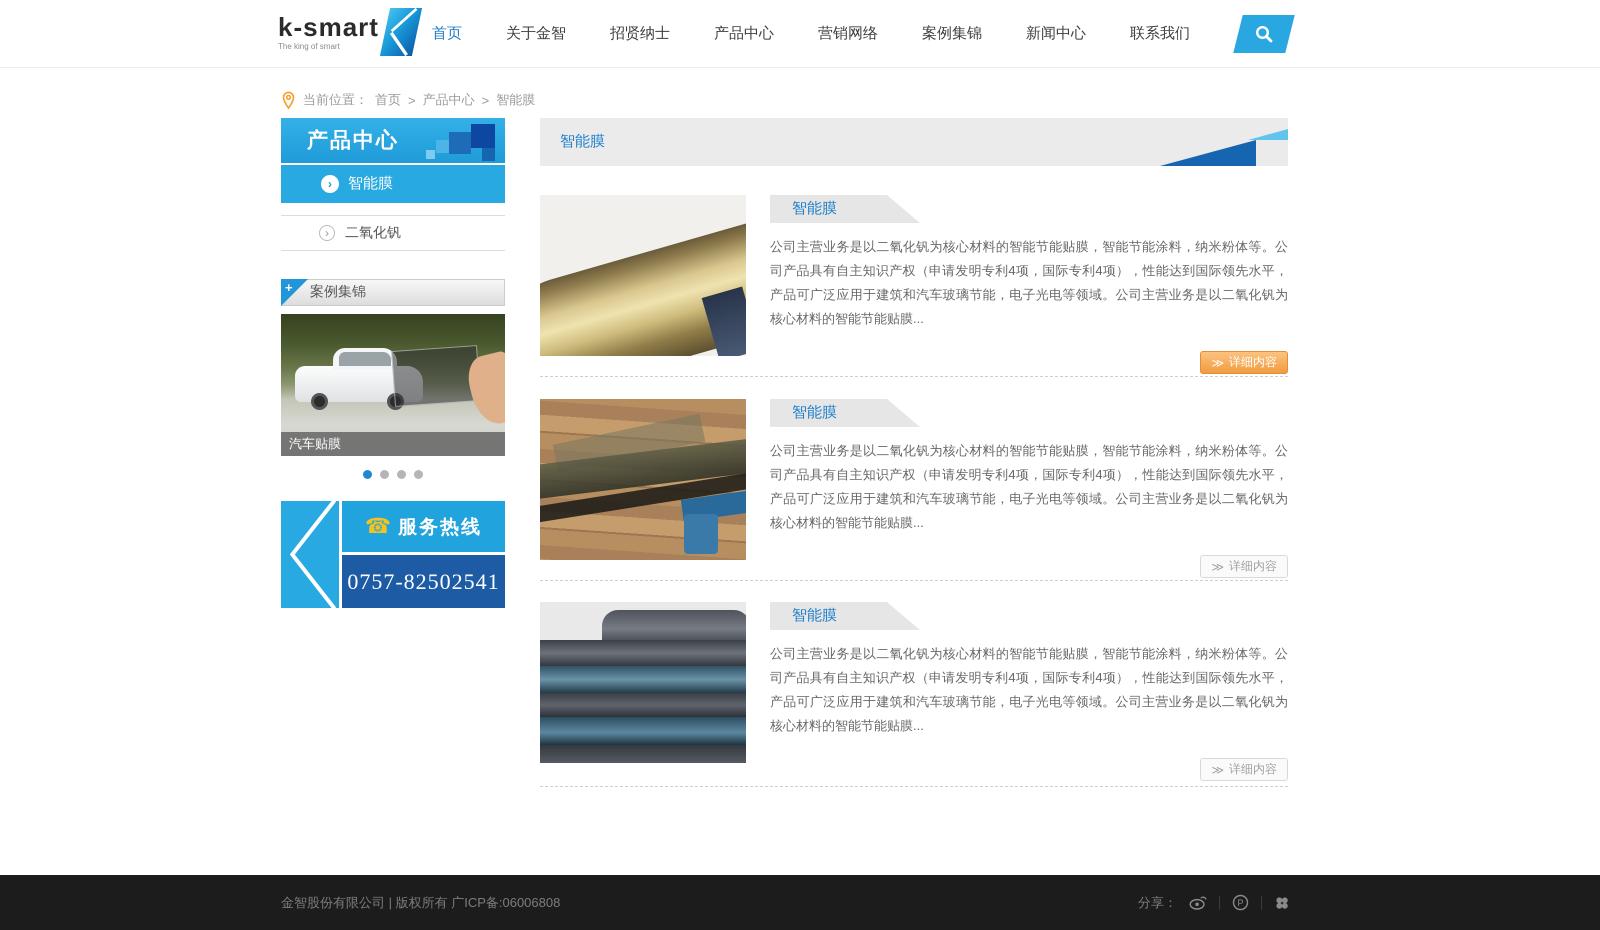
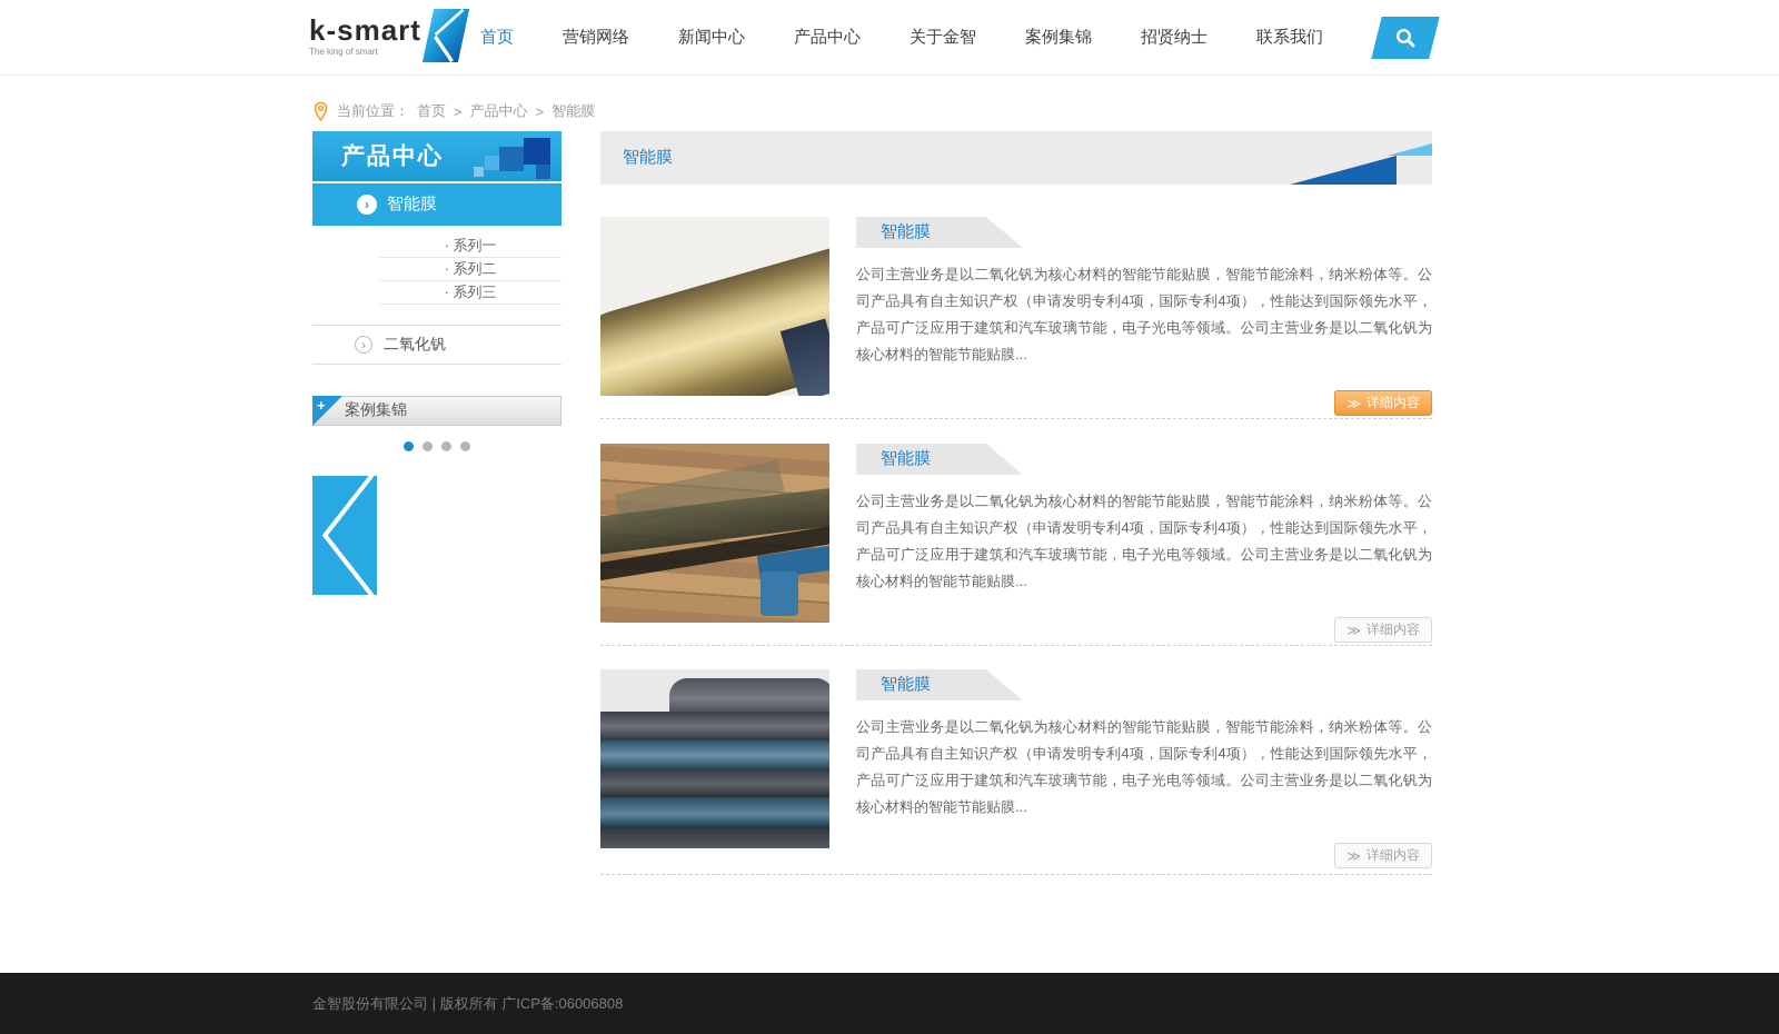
  k-smart
  The king of smart
  首页
- 关于金智
+ 营销网络
- 招贤纳士
+ 新闻中心
  产品中心
- 营销网络
+ 关于金智
  案例集锦
- 新闻中心
+ 招贤纳士
  联系我们
  当前位置：
  首页
  >
  产品中心
  >
  智能膜
  产品中心
  ›
  智能膜
+ · 系列一
+ · 系列二
+ · 系列三
  ›
  二氧化钒
  +
  案例集锦
- 汽车贴膜
- ☎
- 服务热线
- 0757-82502541
  智能膜
  智能膜
  公司主营业务是以二氧化钒为核心材料的智能节能贴膜，智能节能涂料，纳米粉体等。公司产品具有自主知识产权（申请发明专利4项，国际专利4项），性能达到国际领先水平，产品可广泛应用于建筑和汽车玻璃节能，电子光电等领域。公司主营业务是以二氧化钒为核心材料的智能节能贴膜...
  ≫
  详细内容
  智能膜
  公司主营业务是以二氧化钒为核心材料的智能节能贴膜，智能节能涂料，纳米粉体等。公司产品具有自主知识产权（申请发明专利4项，国际专利4项），性能达到国际领先水平，产品可广泛应用于建筑和汽车玻璃节能，电子光电等领域。公司主营业务是以二氧化钒为核心材料的智能节能贴膜...
  ≫
  详细内容
  智能膜
  公司主营业务是以二氧化钒为核心材料的智能节能贴膜，智能节能涂料，纳米粉体等。公司产品具有自主知识产权（申请发明专利4项，国际专利4项），性能达到国际领先水平，产品可广泛应用于建筑和汽车玻璃节能，电子光电等领域。公司主营业务是以二氧化钒为核心材料的智能节能贴膜...
  ≫
  详细内容
  金智股份有限公司 | 版权所有 广ICP备:06006808
- 分享：
- P
